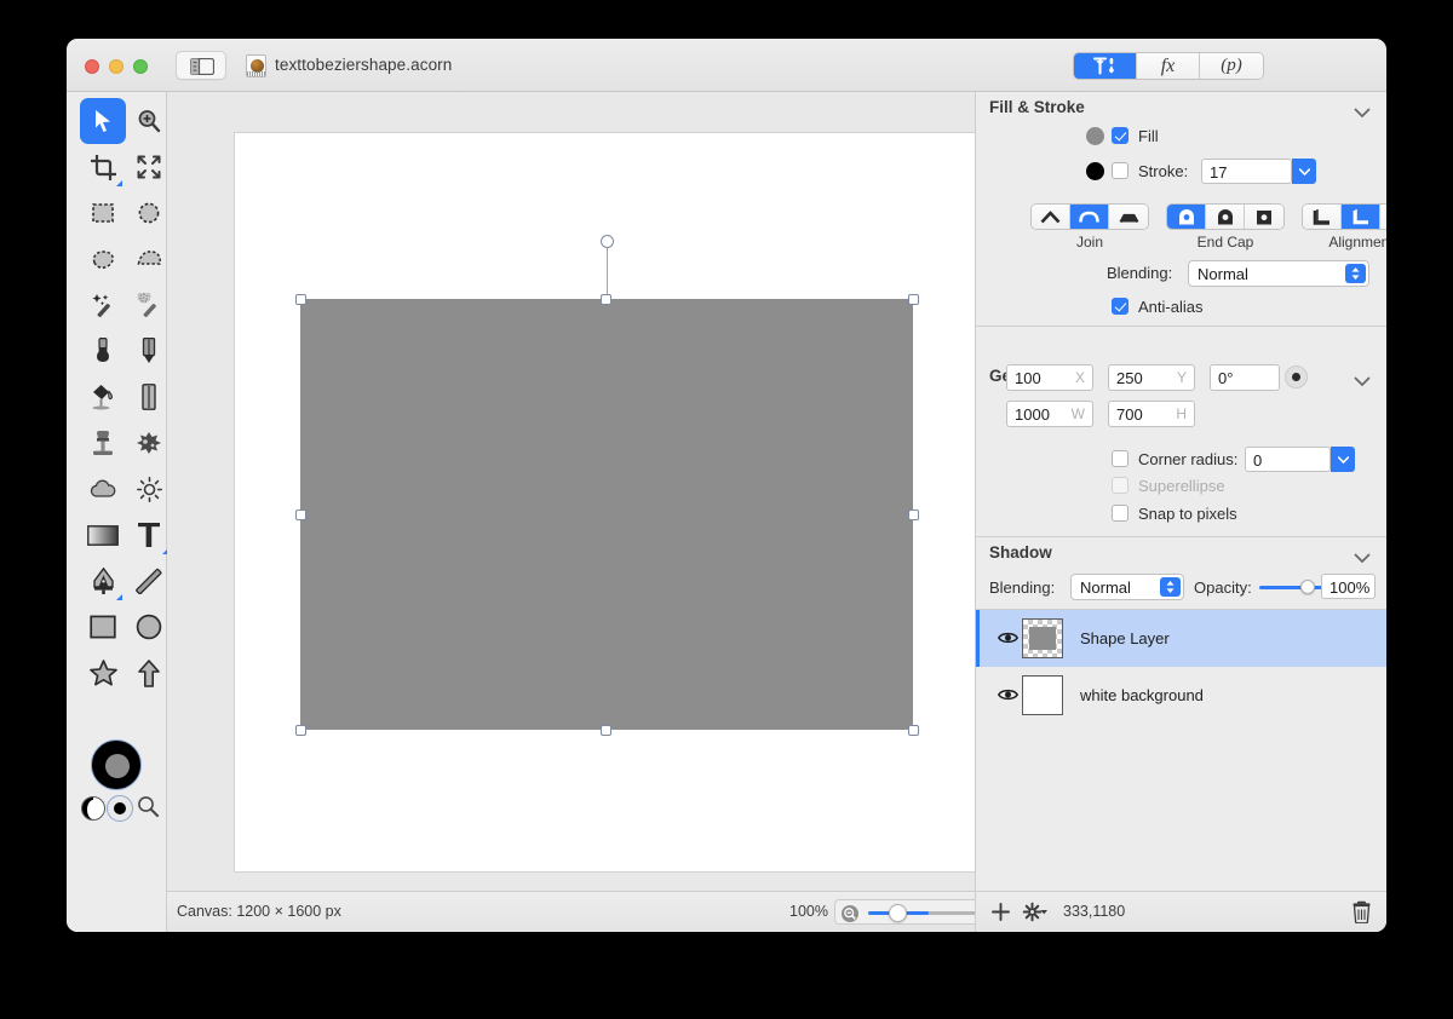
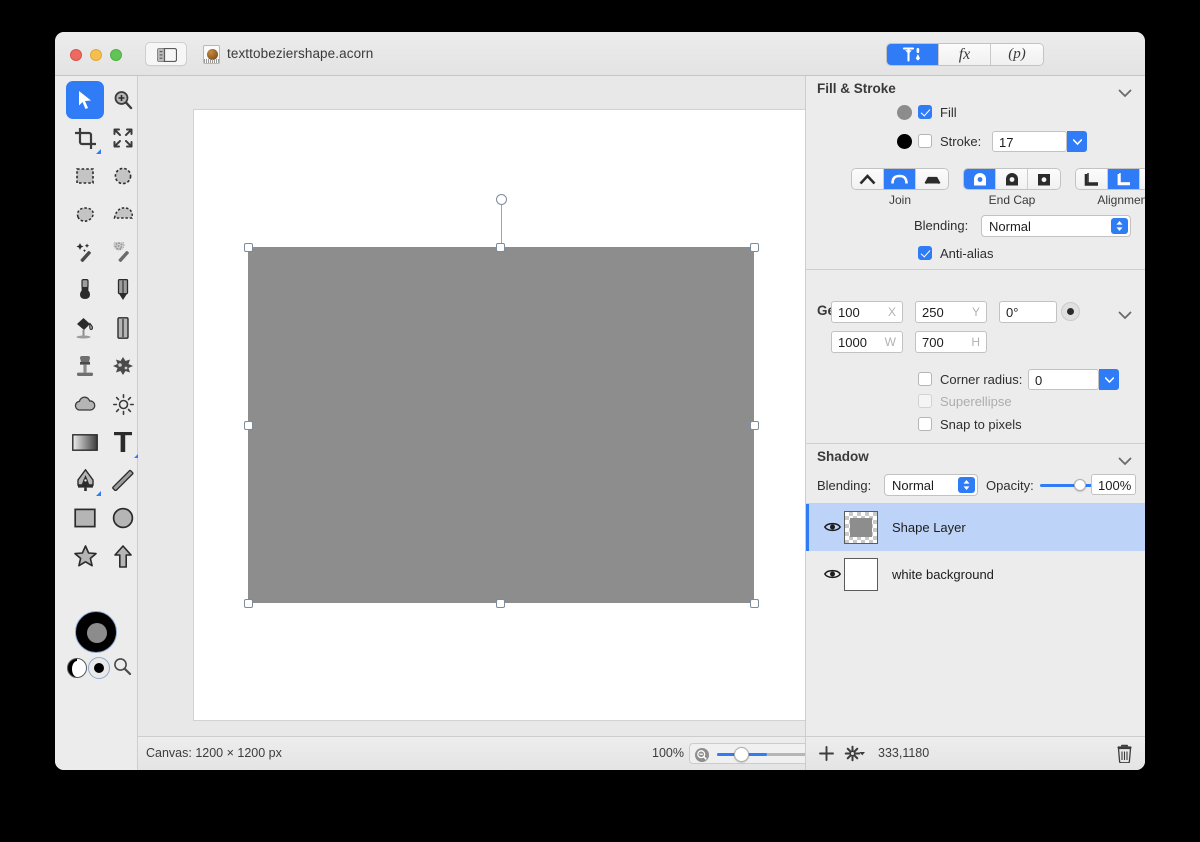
  texttobeziershape.acorn
  fx
  (p)
- Canvas: 1200 × 1600 px
+ Canvas: 1200 × 1200 px
  100%
  Fill & Stroke
  Fill
  Stroke:
  17
  Join
  End Cap
  Alignmen
  Blending:
  Normal
  Anti-alias
  100
  X
  250
  Y
  0°
  1000
  W
  700
  H
  Corner radius:
  0
  Superellipse
  Snap to pixels
  Shadow
  Blending:
  Normal
  Opacity:
  100%
  Shape Layer
  white background
  333,1180
